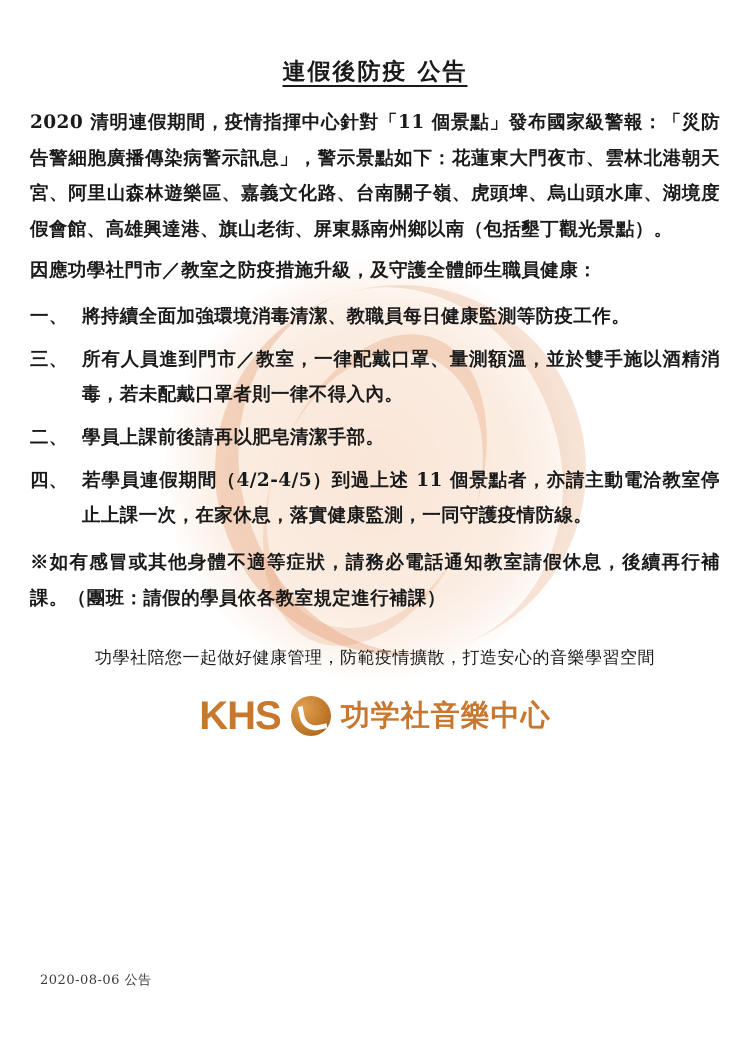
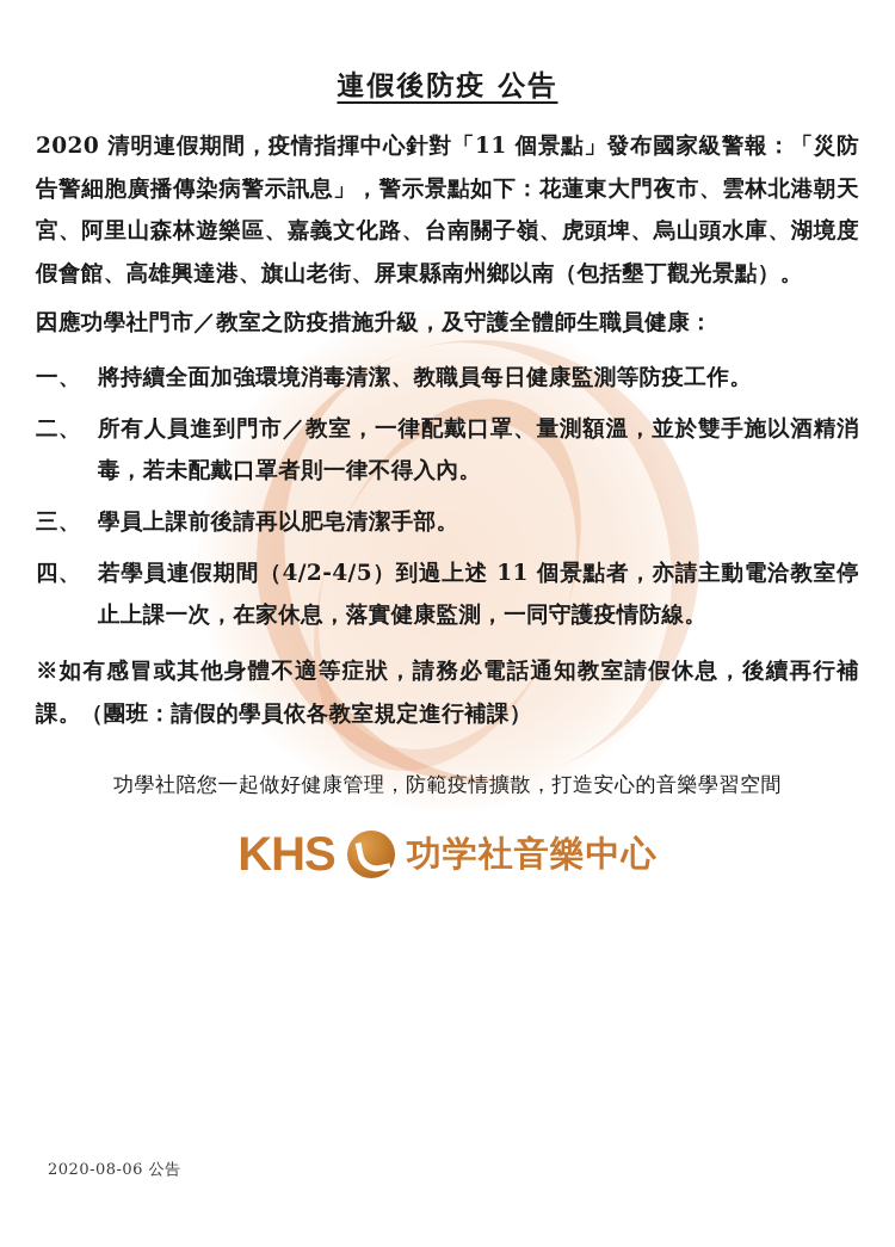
  連假後防疫 公告
  2020 清明連假期間，疫情指揮中心針對「11 個景點」發布國家級警報：「災防告警細胞廣播傳染病警示訊息」，警示景點如下：花蓮東大門夜市、雲林北港朝天宮、阿里山森林遊樂區、嘉義文化路、台南關子嶺、虎頭埤、烏山頭水庫、湖境度假會館、高雄興達港、旗山老街、屏東縣南州鄉以南（包括墾丁觀光景點）。
  因應功學社門市／教室之防疫措施升級，及守護全體師生職員健康：
  一、
  將持續全面加強環境消毒清潔、教職員每日健康監測等防疫工作。
- 三、
+ 二、
  所有人員進到門市／教室，一律配戴口罩、量測額溫，並於雙手施以酒精消毒，若未配戴口罩者則一律不得入內。
- 二、
+ 三、
  學員上課前後請再以肥皂清潔手部。
  四、
  若學員連假期間（4/2-4/5）到過上述 11 個景點者，亦請主動電洽教室停止上課一次，在家休息，落實健康監測，一同守護疫情防線。
  ※如有感冒或其他身體不適等症狀，請務必電話通知教室請假休息，後續再行補課。（團班：請假的學員依各教室規定進行補課）
  功學社陪您一起做好健康管理，防範疫情擴散，打造安心的音樂學習空間
  KHS
  功学社音樂中心
  2020-08-06 公告
